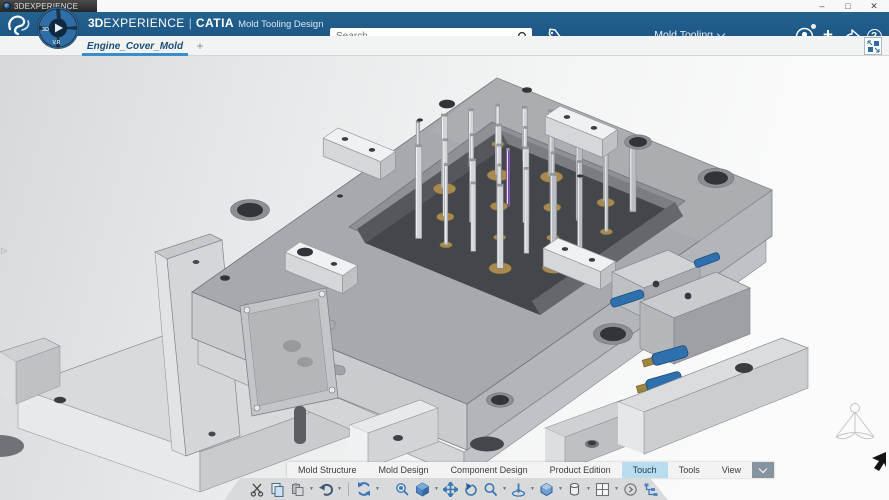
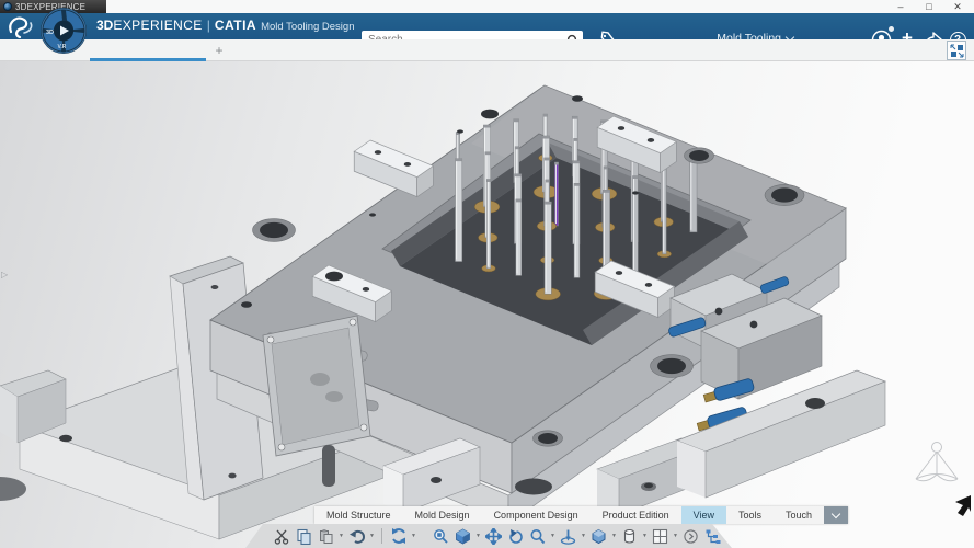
  3DEXPERIENCE
  –
  □
  ✕
  3DEXPERIENCE | CATIA Mold Tooling Design
  Mold Tooling
  +
- Engine_Cover_Mold
  +
  ▷
  Mold Structure
  Mold Design
  Component Design
  Product Edition
- Touch
+ View
  Tools
- View
+ Touch
